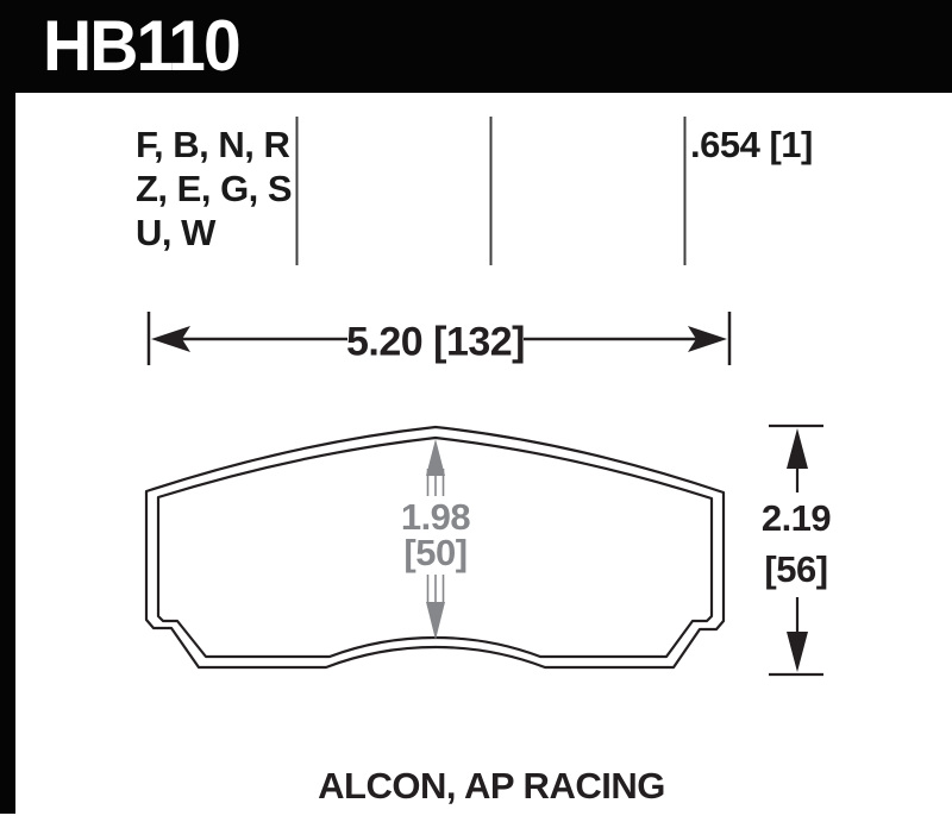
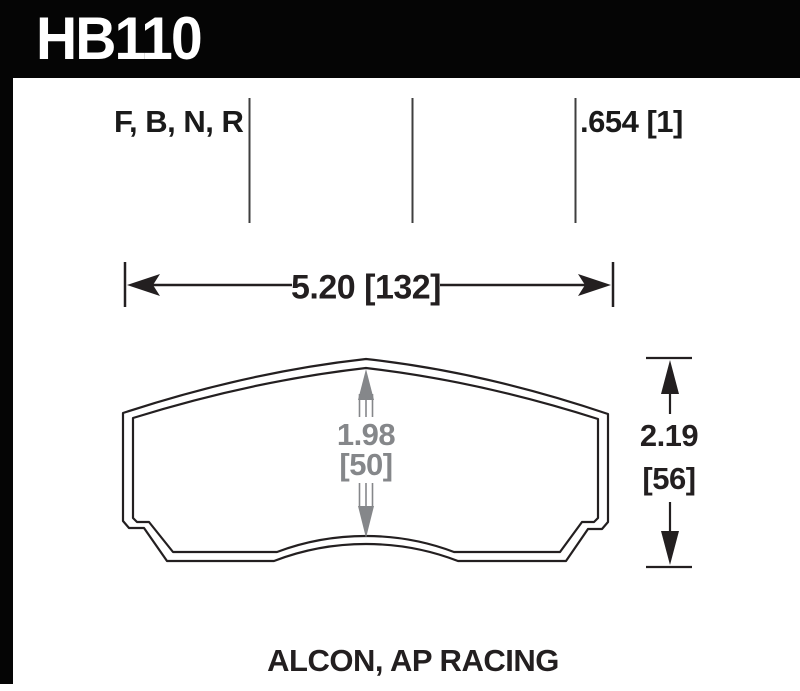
  HB110
  F, B, N, R
- Z, E, G, S
- U, W
  .654 [1]
  5.20 [132]
  2.19
  [56]
  1.98
  [50]
  ALCON, AP RACING
